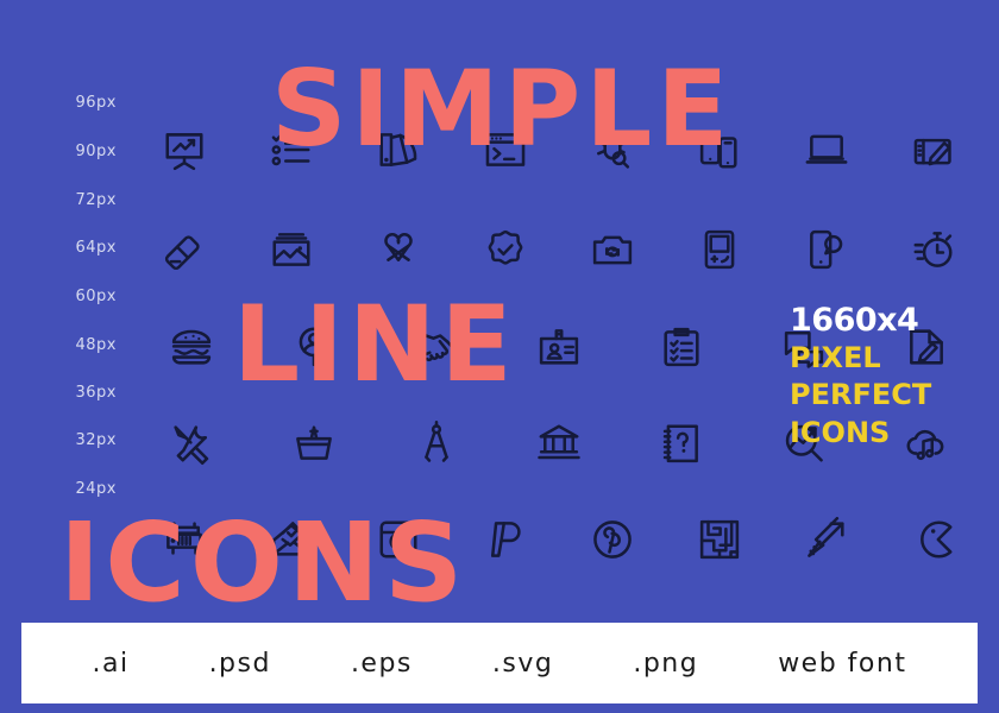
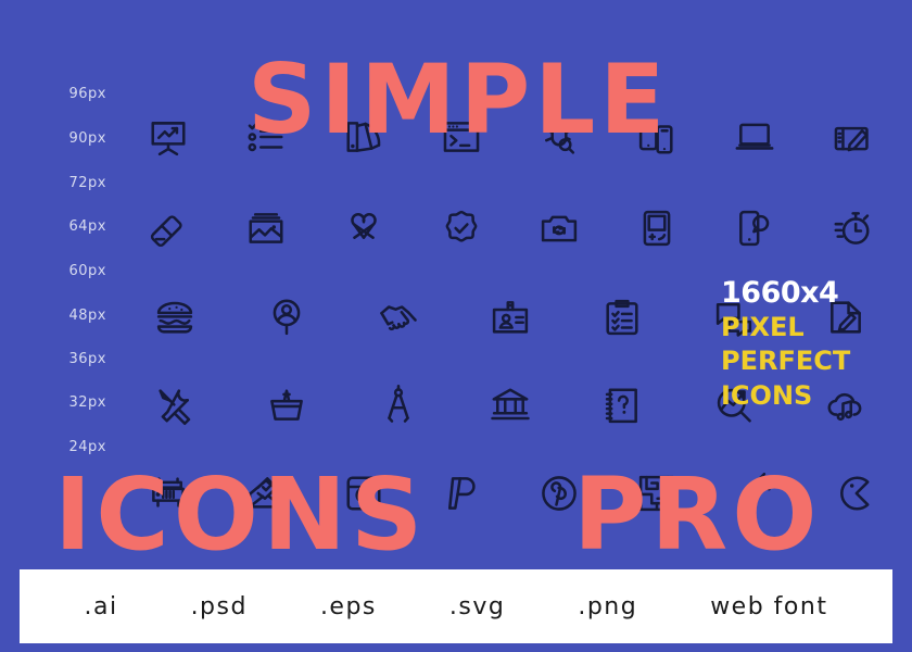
  96px
  90px
  72px
  64px
  60px
  48px
  36px
  32px
  24px
  SIMPLE
- LINE
  ICONS
+ PRO
  1660x4
  PIXEL
  PERFECT
  ICONS
  .ai
  .psd
  .eps
  .svg
  .png
  web font
